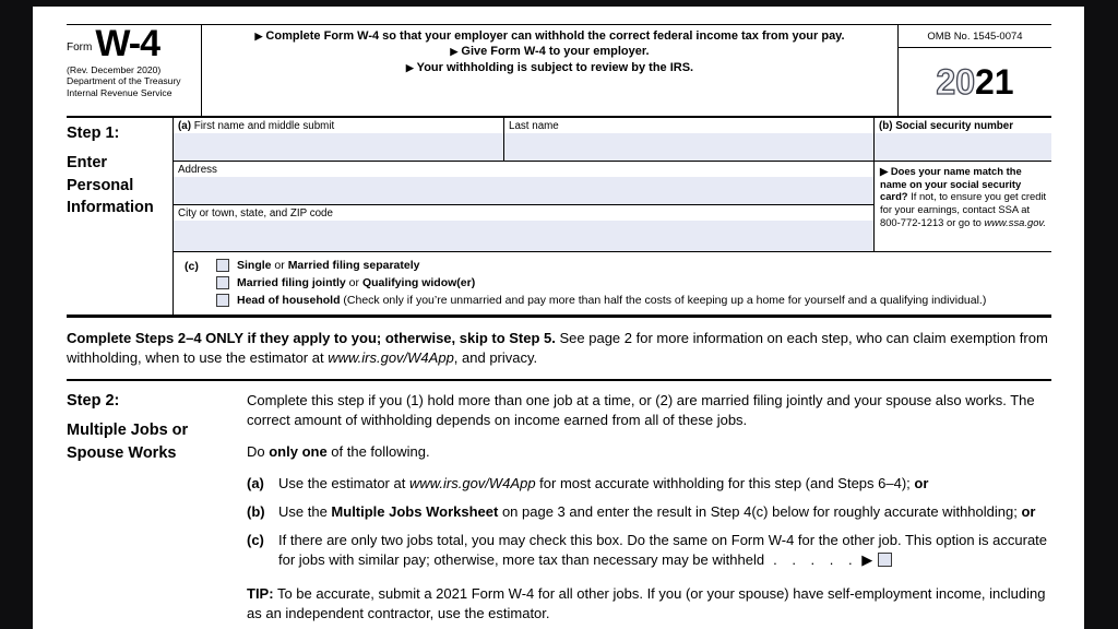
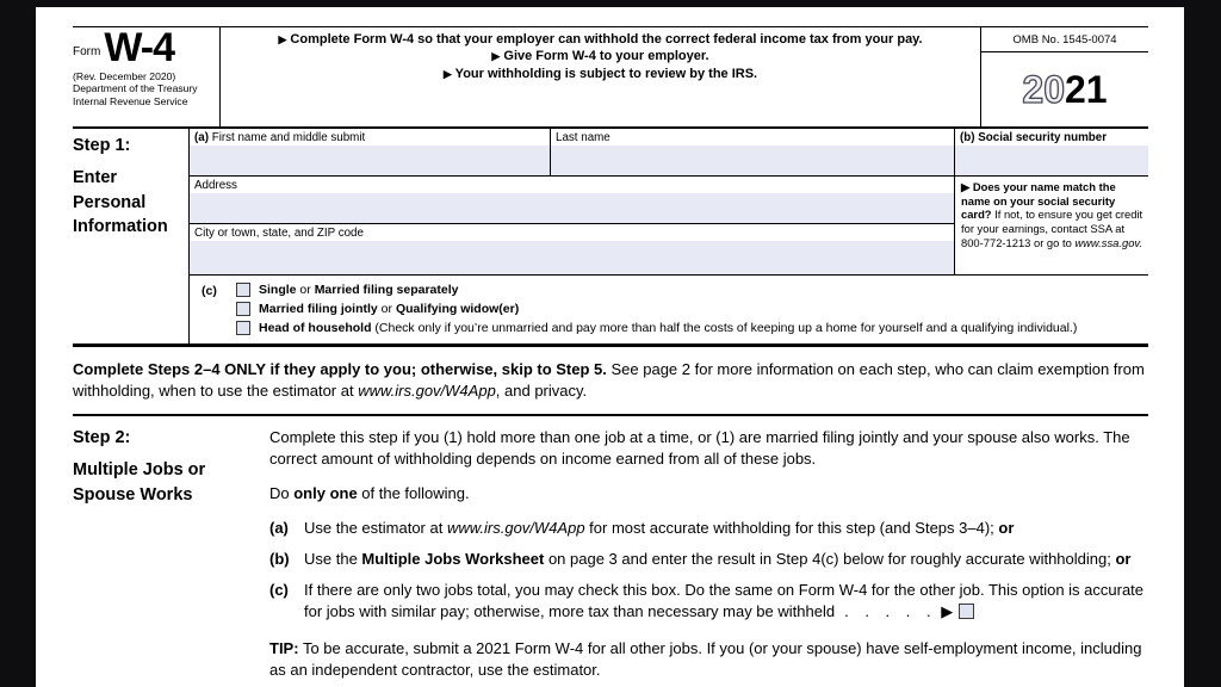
  Form
  W-4
  (Rev. December 2020)
  Department of the Treasury
  Internal Revenue Service
  ▶ Complete Form W-4 so that your employer can withhold the correct federal income tax from your pay.
  ▶ Give Form W-4 to your employer.
  ▶ Your withholding is subject to review by the IRS.
  OMB No. 1545-0074
  20
  21
  Step 1:
  Enter Personal Information
  (a) First name and middle submit
  Last name
  Address
  City or town, state, and ZIP code
  (b) Social security number
  ▶ Does your name match the name on your social security card? If not, to ensure you get credit for your earnings, contact SSA at 800-772-1213 or go to www.ssa.gov.
  (c)
  Single or Married filing separately
  Married filing jointly or Qualifying widow(er)
  Head of household (Check only if you’re unmarried and pay more than half the costs of keeping up a home for yourself and a qualifying individual.)
  Complete Steps 2–4 ONLY if they apply to you; otherwise, skip to Step 5. See page 2 for more information on each step, who can claim exemption from withholding, when to use the estimator at www.irs.gov/W4App, and privacy.
  Step 2:
  Multiple Jobs or Spouse Works
- Complete this step if you (1) hold more than one job at a time, or (2) are married filing jointly and your spouse also works. The correct amount of withholding depends on income earned from all of these jobs.
+ Complete this step if you (1) hold more than one job at a time, or (1) are married filing jointly and your spouse also works. The correct amount of withholding depends on income earned from all of these jobs.
  Do only one of the following.
  (a)
- Use the estimator at www.irs.gov/W4App for most accurate withholding for this step (and Steps 6–4); or
+ Use the estimator at www.irs.gov/W4App for most accurate withholding for this step (and Steps 3–4); or
  (b)
  Use the Multiple Jobs Worksheet on page 3 and enter the result in Step 4(c) below for roughly accurate withholding; or
  (c)
  If there are only two jobs total, you may check this box. Do the same on Form W-4 for the other job. This option is accurate for jobs with similar pay; otherwise, more tax than necessary may be withheld . . . . . ▶
  TIP: To be accurate, submit a 2021 Form W-4 for all other jobs. If you (or your spouse) have self-employment income, including as an independent contractor, use the estimator.
